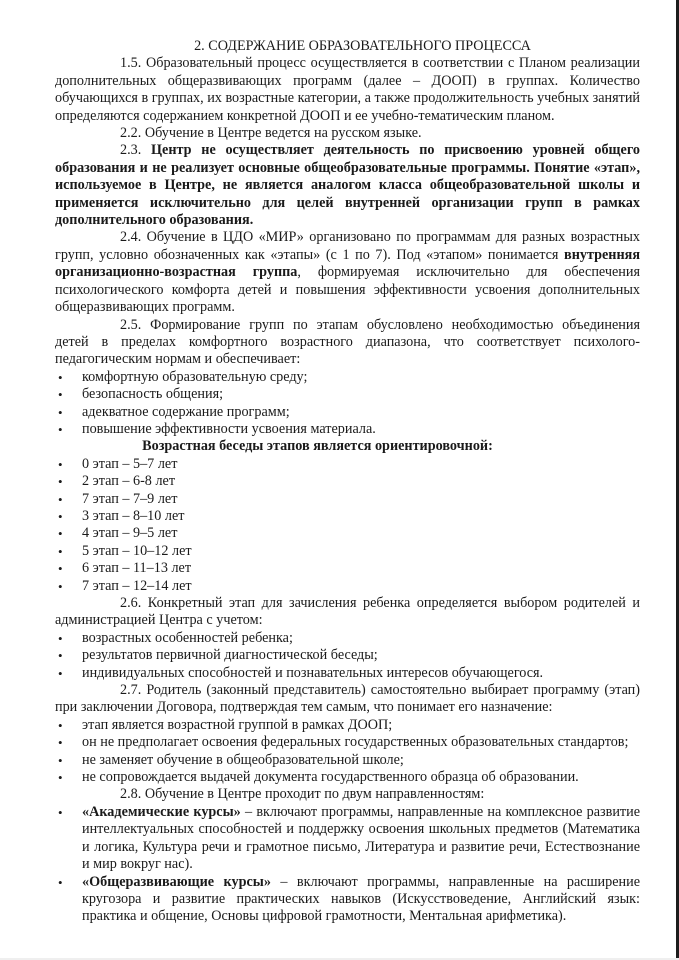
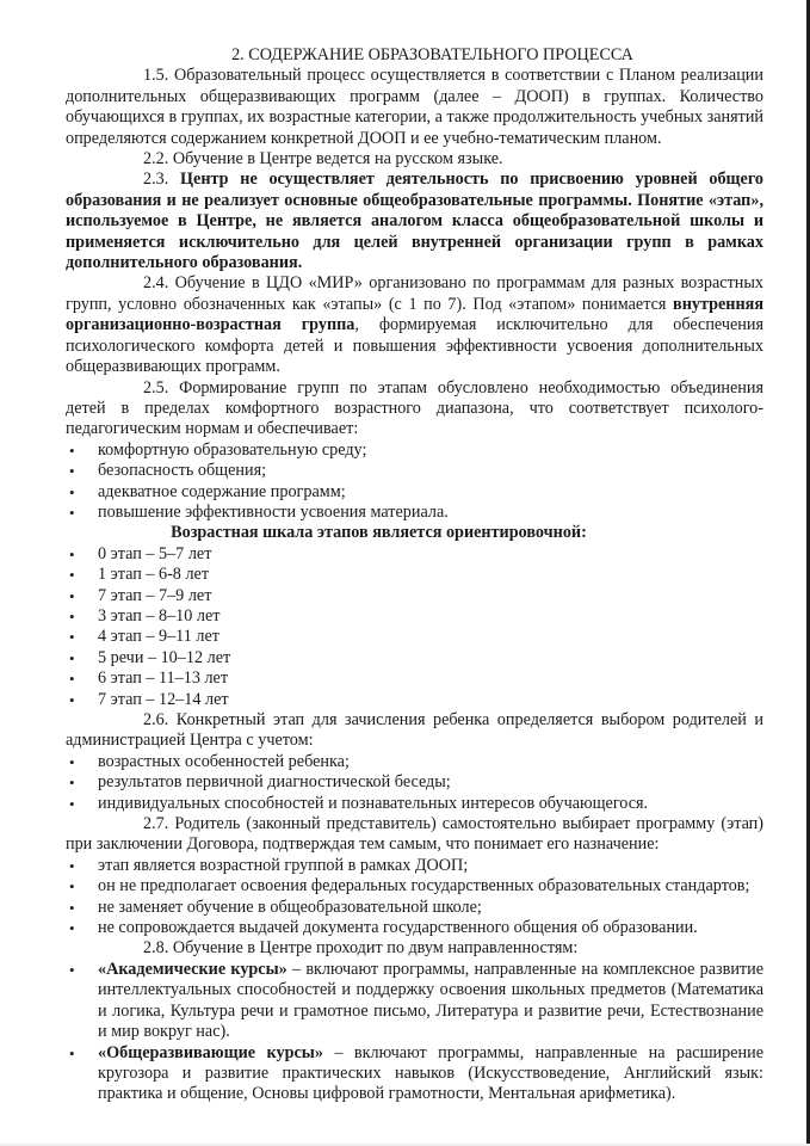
  2. СОДЕРЖАНИЕ ОБРАЗОВАТЕЛЬНОГО ПРОЦЕССА
  1.5. Образовательный процесс осуществляется в соответствии с Планом реализации дополнительных общеразвивающих программ (далее – ДООП) в группах. Количество обучающихся в группах, их возрастные категории, а также продолжительность учебных занятий определяются содержанием конкретной ДООП и ее учебно-тематическим планом.
  2.2. Обучение в Центре ведется на русском языке.
  2.3. Центр не осуществляет деятельность по присвоению уровней общего образования и не реализует основные общеобразовательные программы. Понятие «этап», используемое в Центре, не является аналогом класса общеобразовательной школы и применяется исключительно для целей внутренней организации групп в рамках дополнительного образования.
  2.4. Обучение в ЦДО «МИР» организовано по программам для разных возрастных групп, условно обозначенных как «этапы» (с 1 по 7). Под «этапом» понимается внутренняя организационно-возрастная группа, формируемая исключительно для обеспечения психологического комфорта детей и повышения эффективности усвоения дополнительных общеразвивающих программ.
  2.5. Формирование групп по этапам обусловлено необходимостью объединения детей в пределах комфортного возрастного диапазона, что соответствует психолого-педагогическим нормам и обеспечивает:
  комфортную образовательную среду;
  безопасность общения;
  адекватное содержание программ;
  повышение эффективности усвоения материала.
- Возрастная беседы этапов является ориентировочной:
+ Возрастная шкала этапов является ориентировочной:
  0 этап – 5–7 лет
- 2 этап – 6-8 лет
+ 1 этап – 6-8 лет
  7 этап – 7–9 лет
  3 этап – 8–10 лет
- 4 этап – 9–5 лет
+ 4 этап – 9–11 лет
- 5 этап – 10–12 лет
+ 5 речи – 10–12 лет
  6 этап – 11–13 лет
  7 этап – 12–14 лет
  2.6. Конкретный этап для зачисления ребенка определяется выбором родителей и администрацией Центра с учетом:
  возрастных особенностей ребенка;
  результатов первичной диагностической беседы;
  индивидуальных способностей и познавательных интересов обучающегося.
  2.7. Родитель (законный представитель) самостоятельно выбирает программу (этап) при заключении Договора, подтверждая тем самым, что понимает его назначение:
  этап является возрастной группой в рамках ДООП;
  он не предполагает освоения федеральных государственных образовательных стандартов;
  не заменяет обучение в общеобразовательной школе;
- не сопровождается выдачей документа государственного образца об образовании.
+ не сопровождается выдачей документа государственного общения об образовании.
  2.8. Обучение в Центре проходит по двум направленностям:
  «Академические курсы» – включают программы, направленные на комплексное развитие интеллектуальных способностей и поддержку освоения школьных предметов (Математика и логика, Культура речи и грамотное письмо, Литература и развитие речи, Естествознание и мир вокруг нас).
  «Общеразвивающие курсы» – включают программы, направленные на расширение кругозора и развитие практических навыков (Искусствоведение, Английский язык: практика и общение, Основы цифровой грамотности, Ментальная арифметика).
